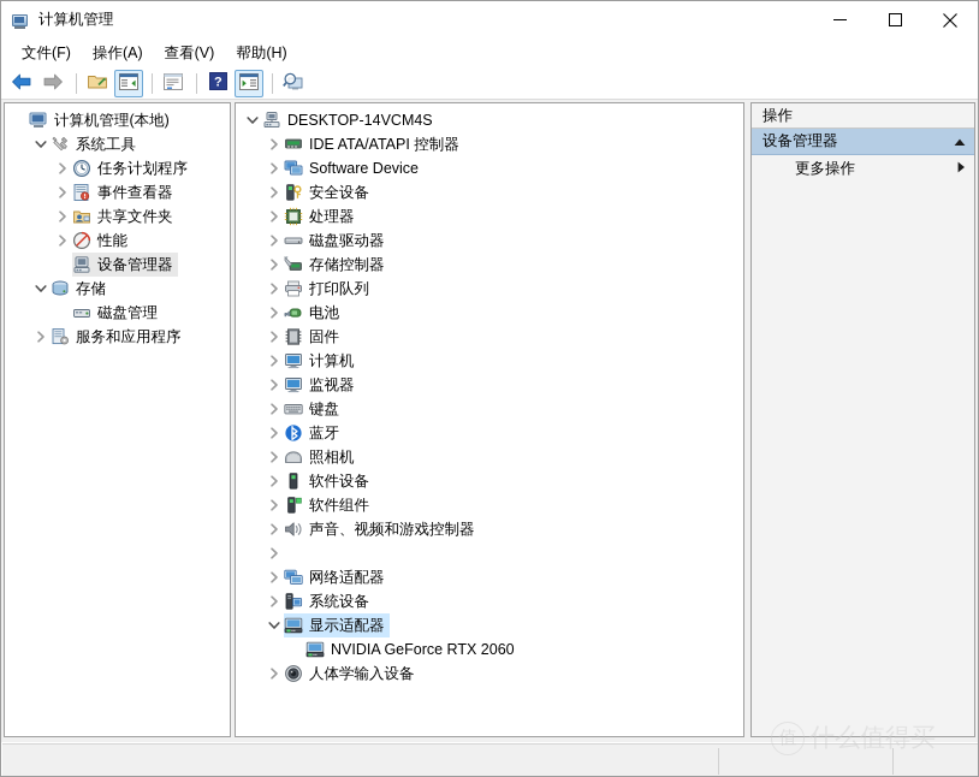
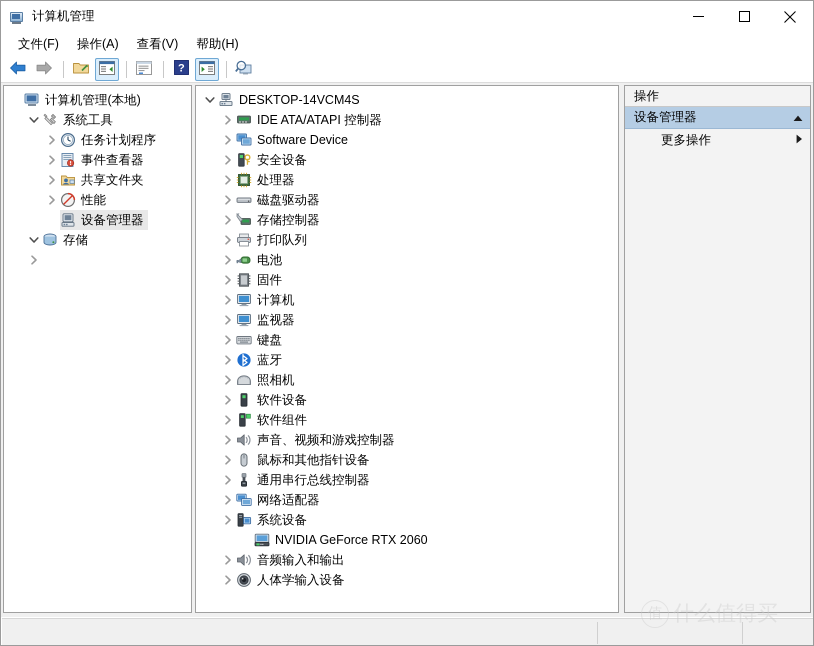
  计算机管理
  文件(F)
  操作(A)
  查看(V)
  帮助(H)
  ?
  计算机管理(本地)
  系统工具
  任务计划程序
  事件查看器
  共享文件夹
  性能
  设备管理器
  存储
- 磁盘管理
- 服务和应用程序
  DESKTOP-14VCM4S
  IDE ATA/ATAPI 控制器
  Software Device
  安全设备
  处理器
  磁盘驱动器
  存储控制器
  打印队列
  电池
  固件
  计算机
  监视器
  键盘
  蓝牙
  照相机
  软件设备
  软件组件
  声音、视频和游戏控制器
+ 鼠标和其他指针设备
+ 通用串行总线控制器
  网络适配器
  系统设备
- 显示适配器
  NVIDIA GeForce RTX 2060
+ 音频输入和输出
  人体学输入设备
  操作
  设备管理器
  更多操作
  值
  什么值得买
